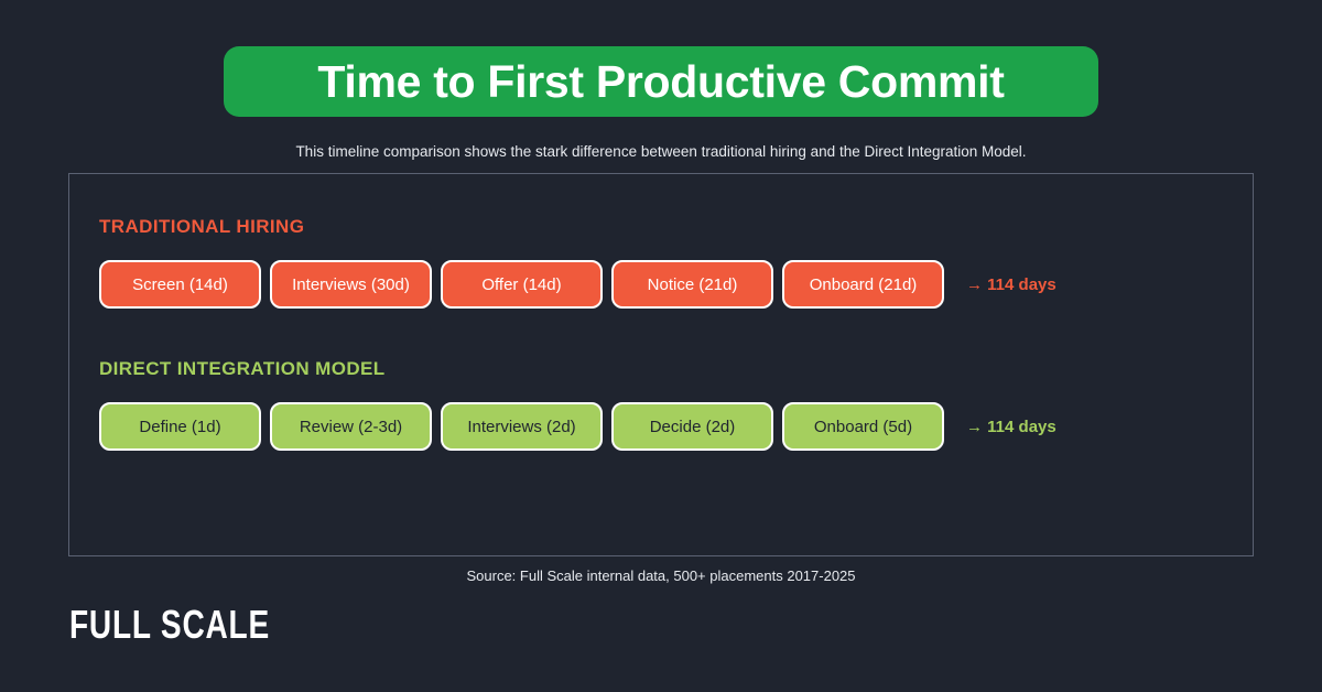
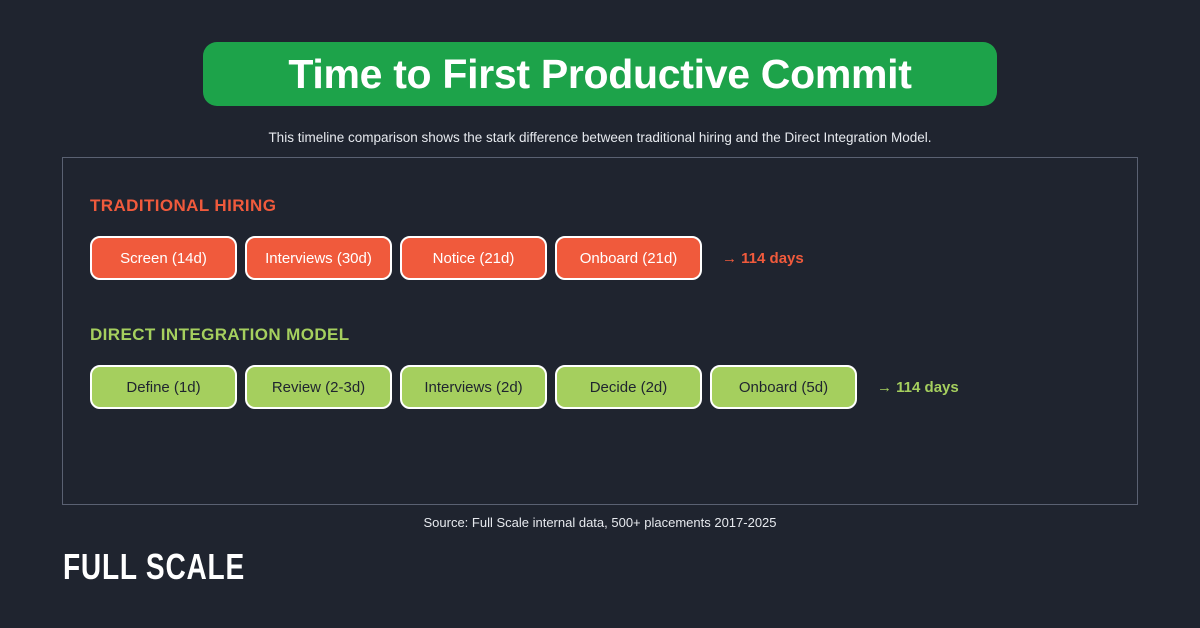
  Time to First Productive Commit
  This timeline comparison shows the stark difference between traditional hiring and the Direct Integration Model.
  TRADITIONAL HIRING
  Screen (14d)
  Interviews (30d)
- Offer (14d)
  Notice (21d)
  Onboard (21d)
  → 114 days
  DIRECT INTEGRATION MODEL
  Define (1d)
  Review (2-3d)
  Interviews (2d)
  Decide (2d)
  Onboard (5d)
  → 114 days
  Source: Full Scale internal data, 500+ placements 2017-2025
  FULL SCALE
